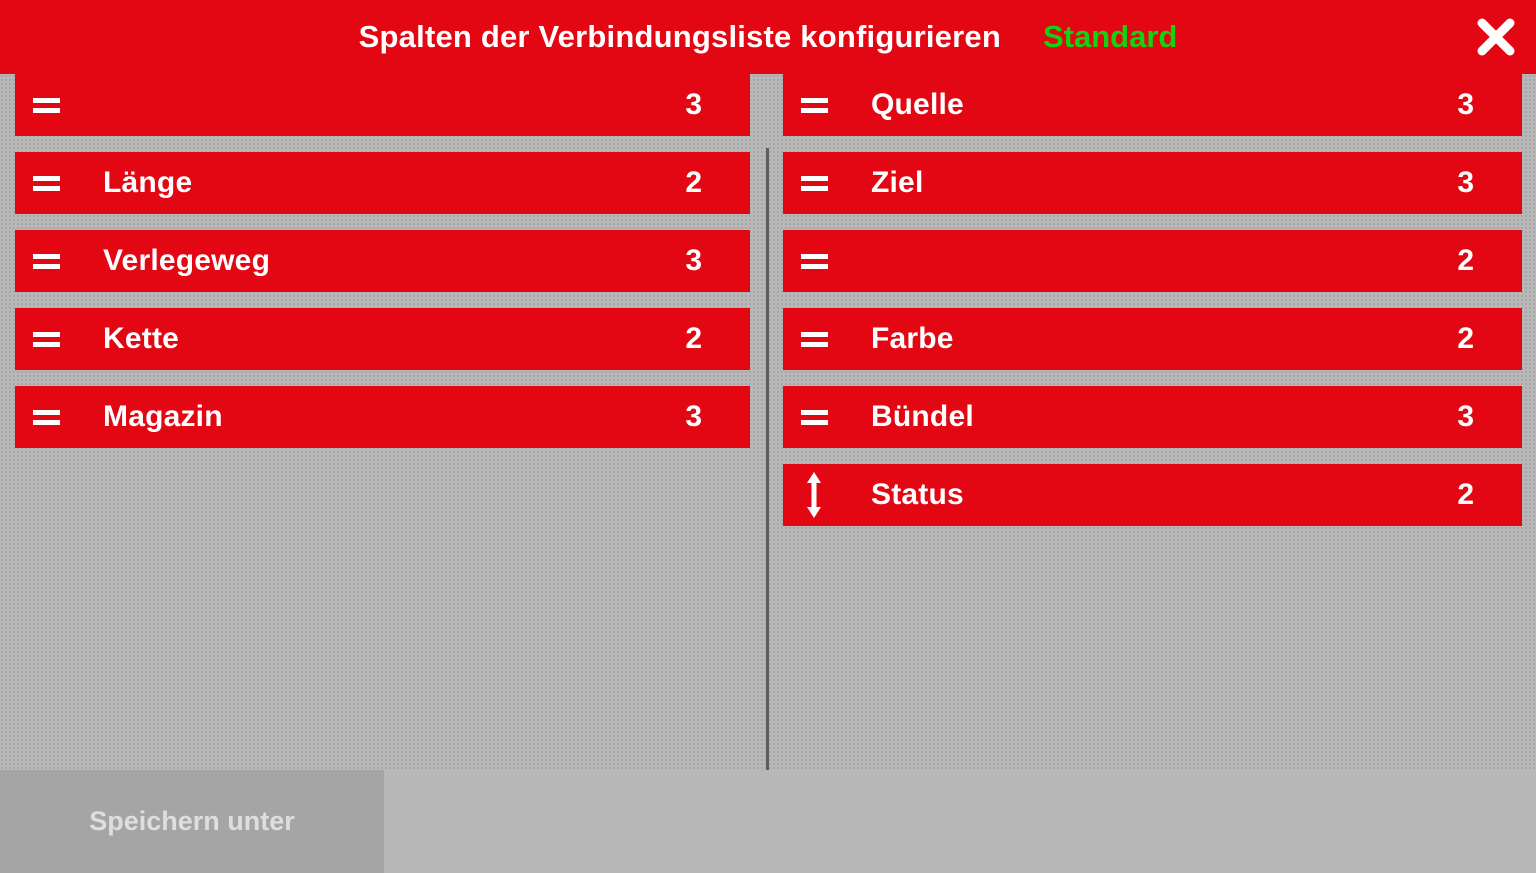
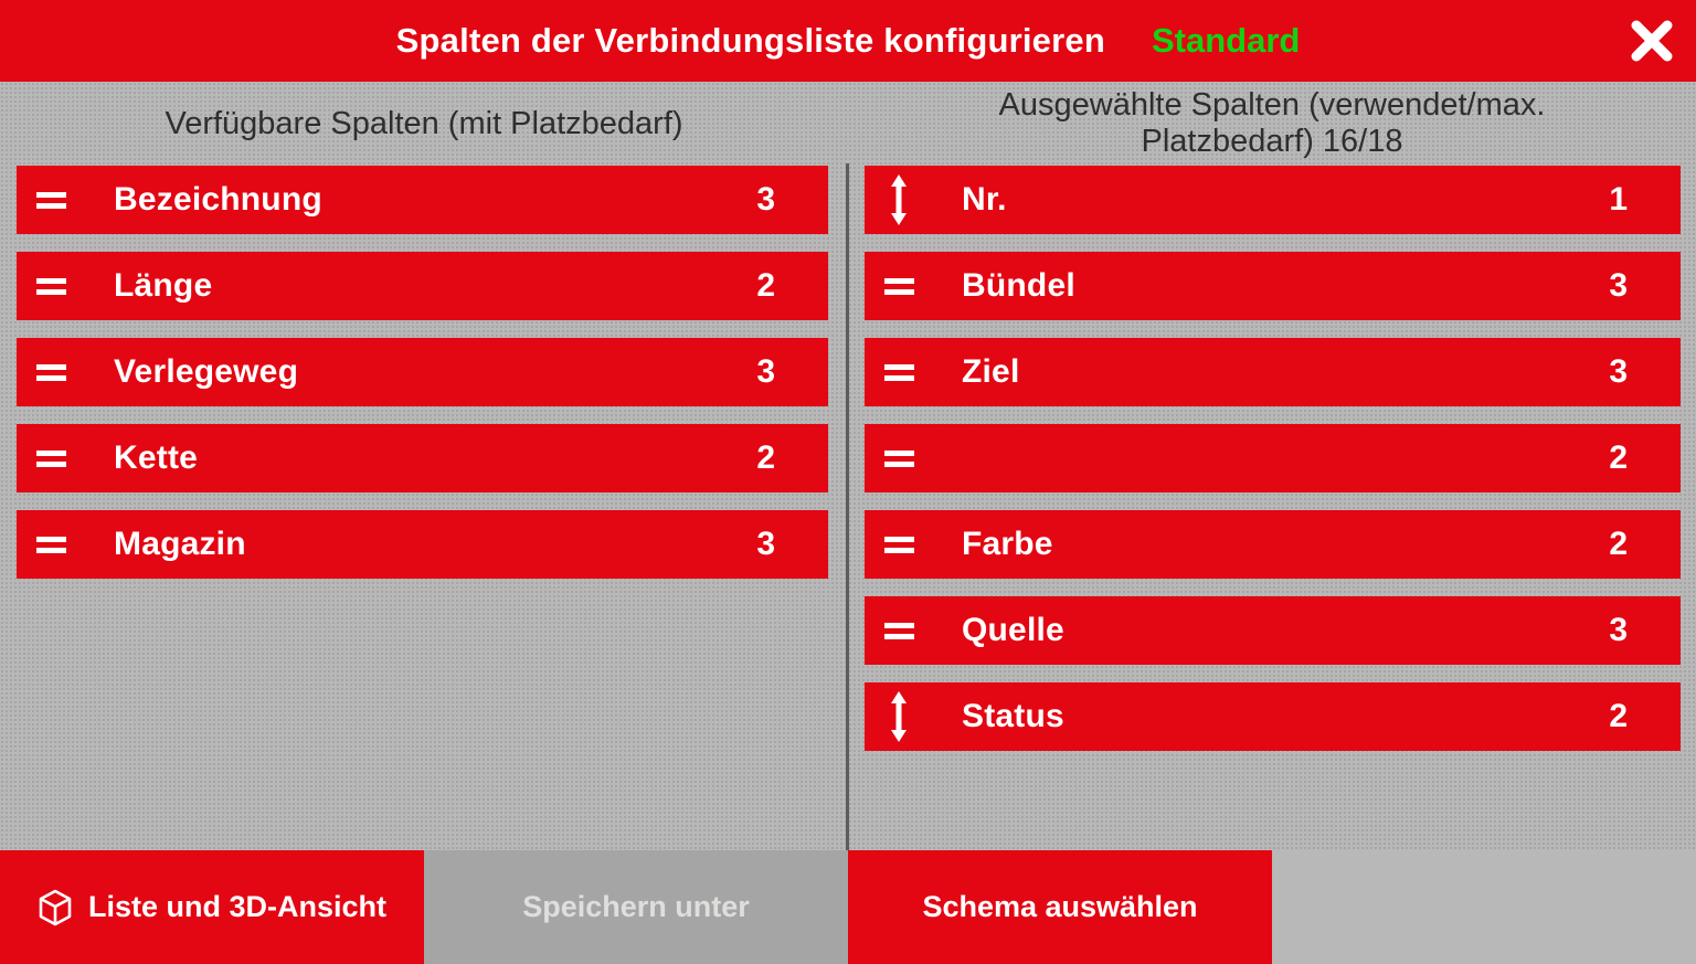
  Spalten der Verbindungsliste konfigurieren
  Standard
+ Verfügbare Spalten (mit Platzbedarf)
+ Bezeichnung
  3
  Länge
  2
  Verlegeweg
  3
  Kette
  2
  Magazin
  3
+ Ausgewählte Spalten (verwendet/max.
+ Platzbedarf) 16/18
+ Nr.
+ 1
- Quelle
+ Bündel
  3
  Ziel
  3
  2
  Farbe
  2
- Bündel
+ Quelle
  3
  Status
  2
+ Liste und 3D-Ansicht
  Speichern unter
+ Schema auswählen
